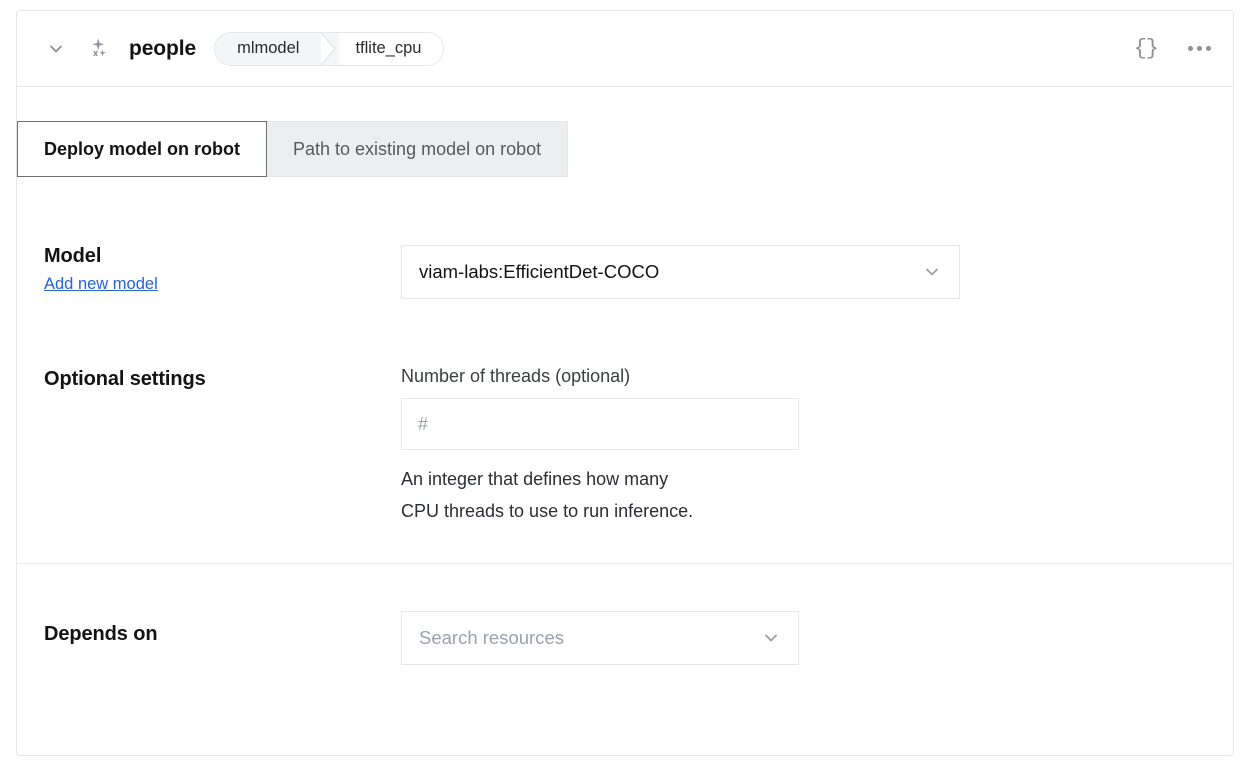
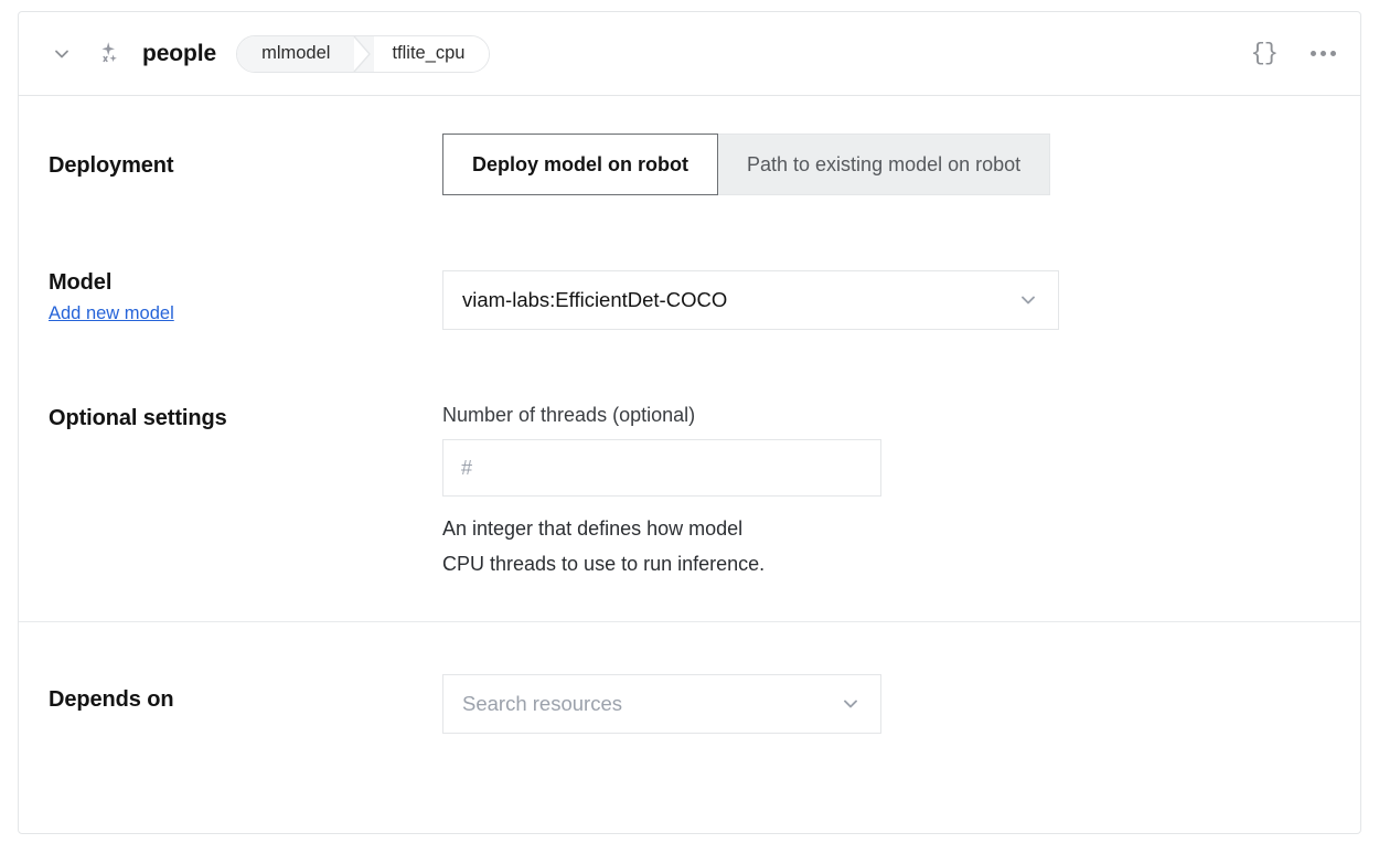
  people
  mlmodel
  tflite_cpu
  {}
+ Deployment
  Deploy model on robot
  Path to existing model on robot
  Model
  Add new model
  viam-labs:EfficientDet-COCO
  Optional settings
  Number of threads (optional)
  #
- An integer that defines how many CPU threads to use to run inference.
+ An integer that defines how model CPU threads to use to run inference.
  Depends on
  Search resources
